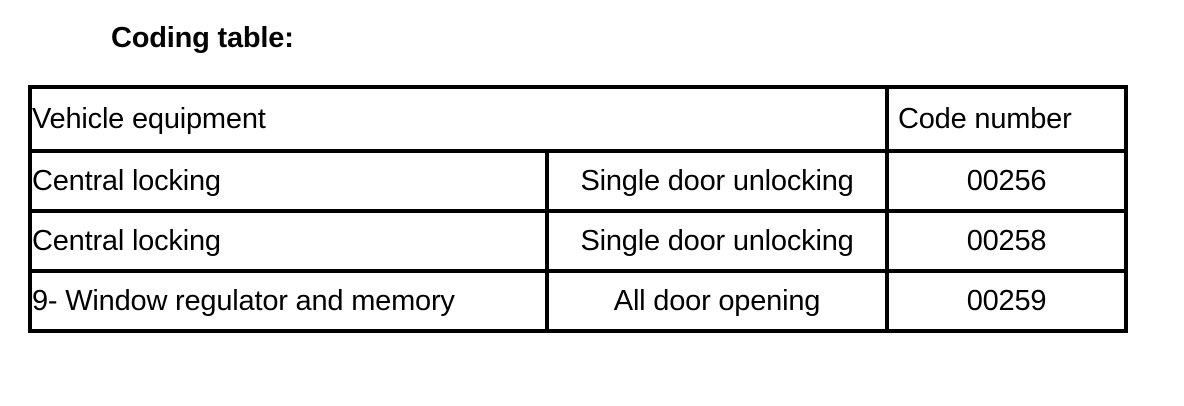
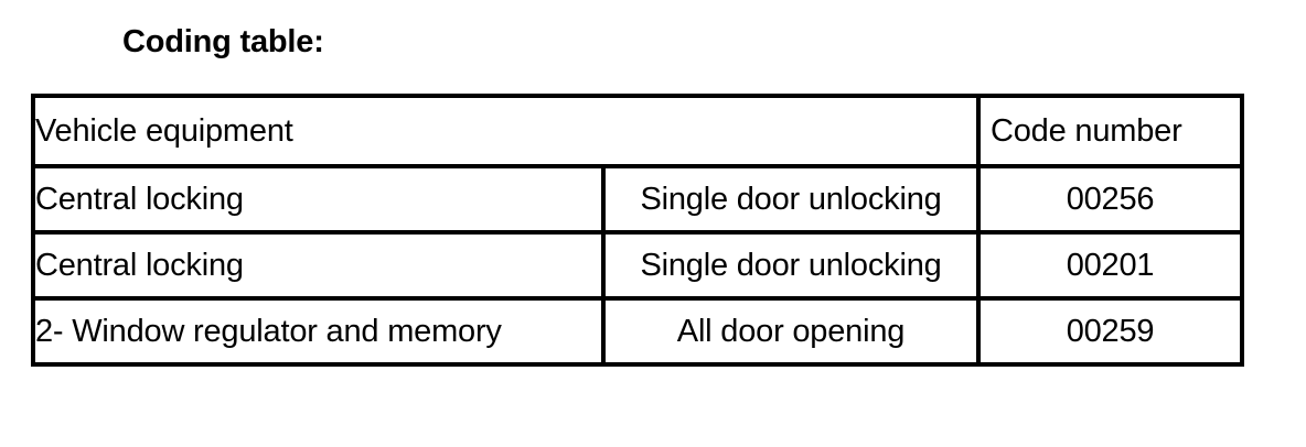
  Coding table:
  Vehicle equipment	Code number
  Central locking	Single door unlocking	00256
- Central locking	Single door unlocking	00258
+ Central locking	Single door unlocking	00201
- 9- Window regulator and memory	All door opening	00259
+ 2- Window regulator and memory	All door opening	00259
